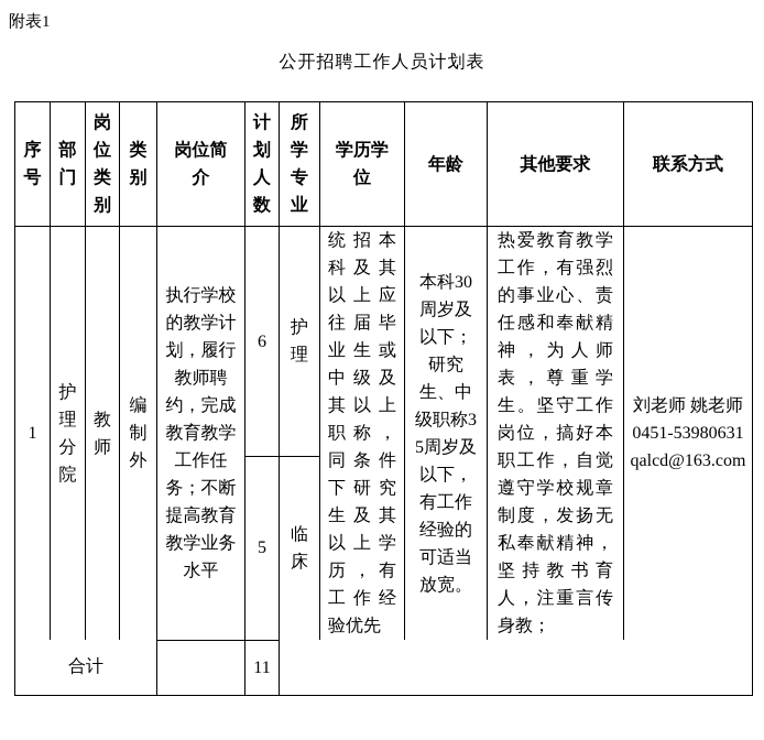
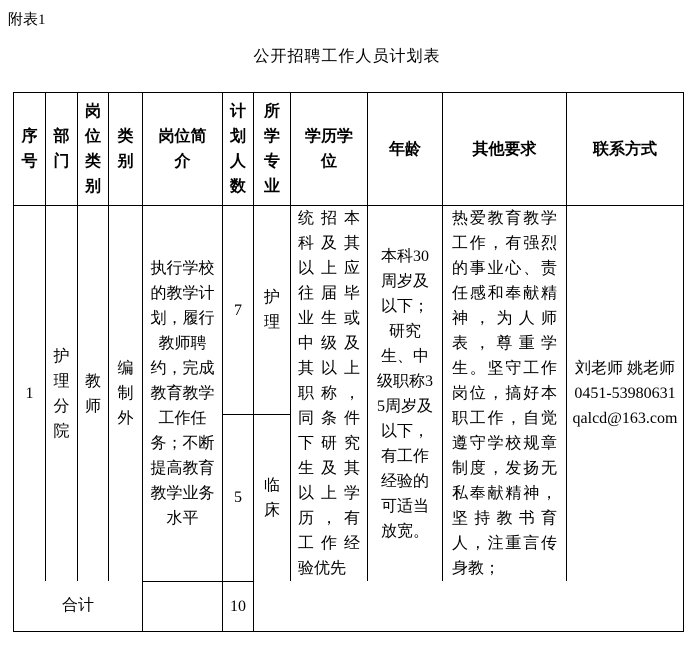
  附表1
  公开招聘工作人员计划表
  序号	部门	岗位类别	类别	岗位简介	计划人数	所学专业	学历学位	年龄	其他要求	联系方式
- 1	护理分院	教师	编制外	执行学校的教学计划，履行教师聘约，完成教育教学工作任务；不断提高教育教学业务水平	6	护理	统招本科及其以上应往届毕业生或中级及其以上职称，同条件下研究生及其以上学历，有工作经验优先	本科30周岁及以下；研究生、中级职称35周岁及以下，有工作经验的可适当放宽。	热爱教育教学工作，有强烈的事业心、责任感和奉献精神，为人师表，尊重学生。坚守工作岗位，搞好本职工作，自觉遵守学校规章制度，发扬无私奉献精神，坚持教书育人，注重言传身教；	刘老师 姚老师 0451-53980631 qalcd@163.com
+ 1	护理分院	教师	编制外	执行学校的教学计划，履行教师聘约，完成教育教学工作任务；不断提高教育教学业务水平	7	护理	统招本科及其以上应往届毕业生或中级及其以上职称，同条件下研究生及其以上学历，有工作经验优先	本科30周岁及以下；研究生、中级职称35周岁及以下，有工作经验的可适当放宽。	热爱教育教学工作，有强烈的事业心、责任感和奉献精神，为人师表，尊重学生。坚守工作岗位，搞好本职工作，自觉遵守学校规章制度，发扬无私奉献精神，坚持教书育人，注重言传身教；	刘老师 姚老师 0451-53980631 qalcd@163.com
  5	临床
- 合计		11
+ 合计		10
